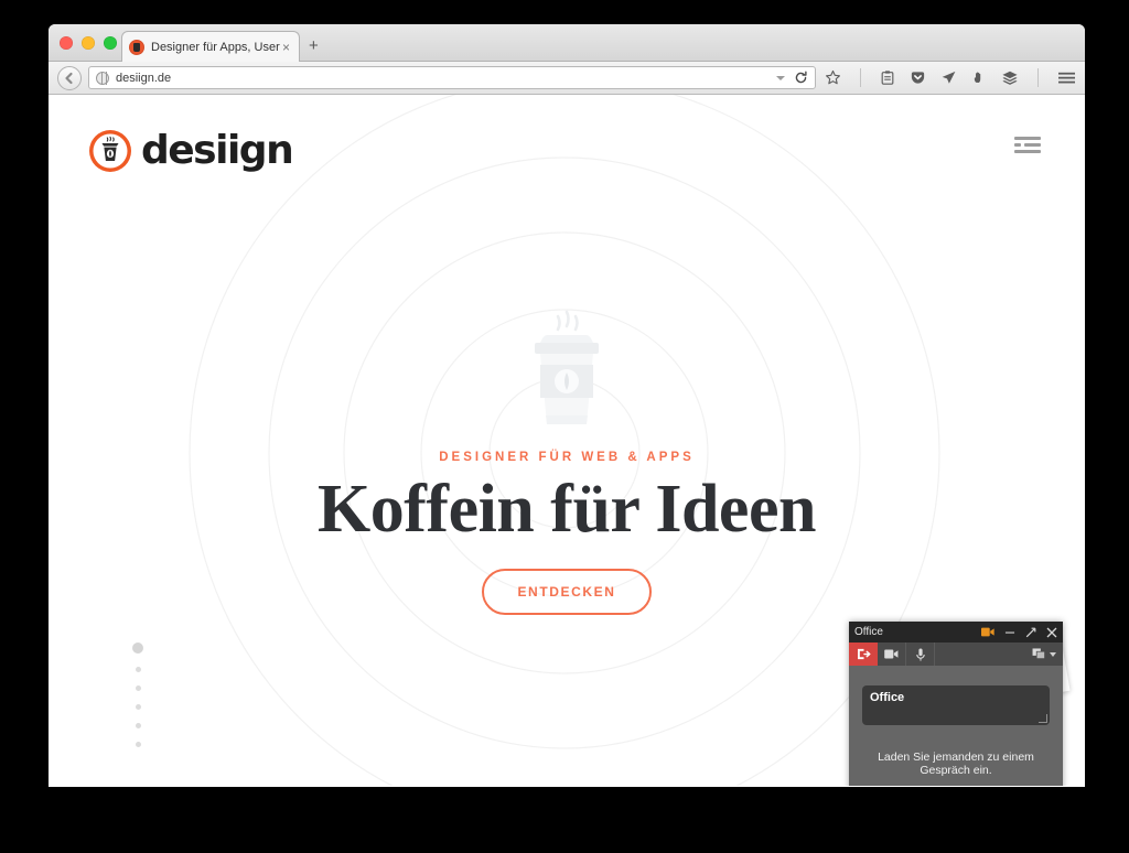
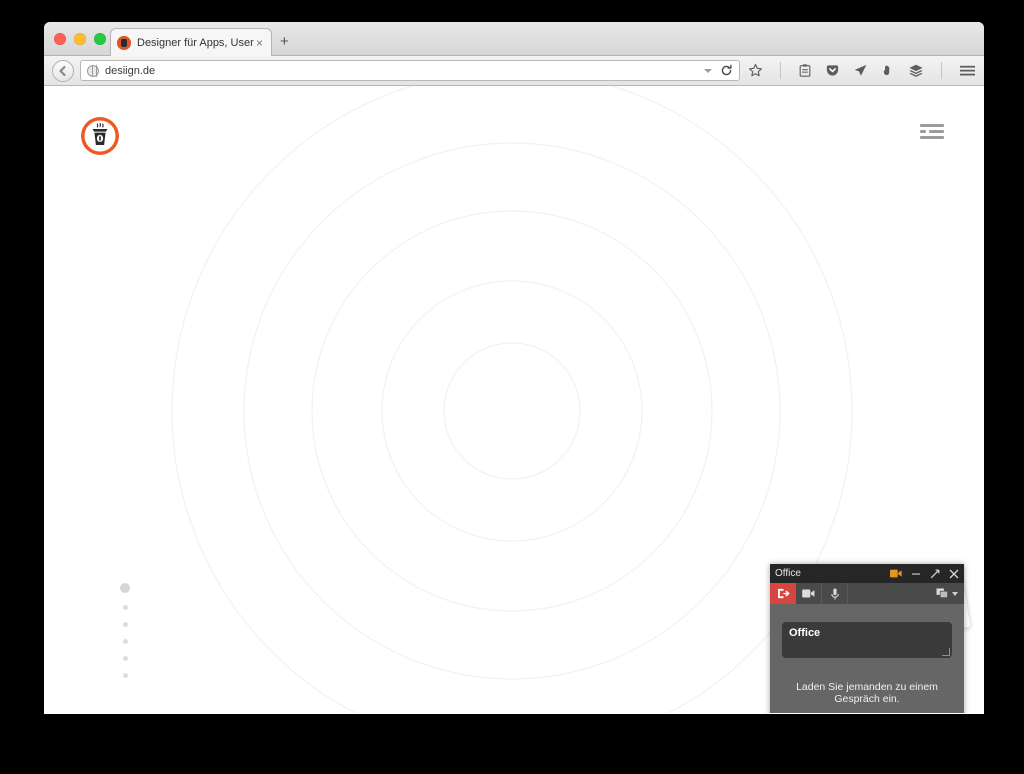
  Designer für Apps, User
  ×
  +
  desiign.de
- desiign
- DESIGNER FÜR WEB & APPS
- Koffein für Ideen
- ENTDECKEN
  Office
  Office
  Laden Sie jemanden zu einem Gespräch ein.
